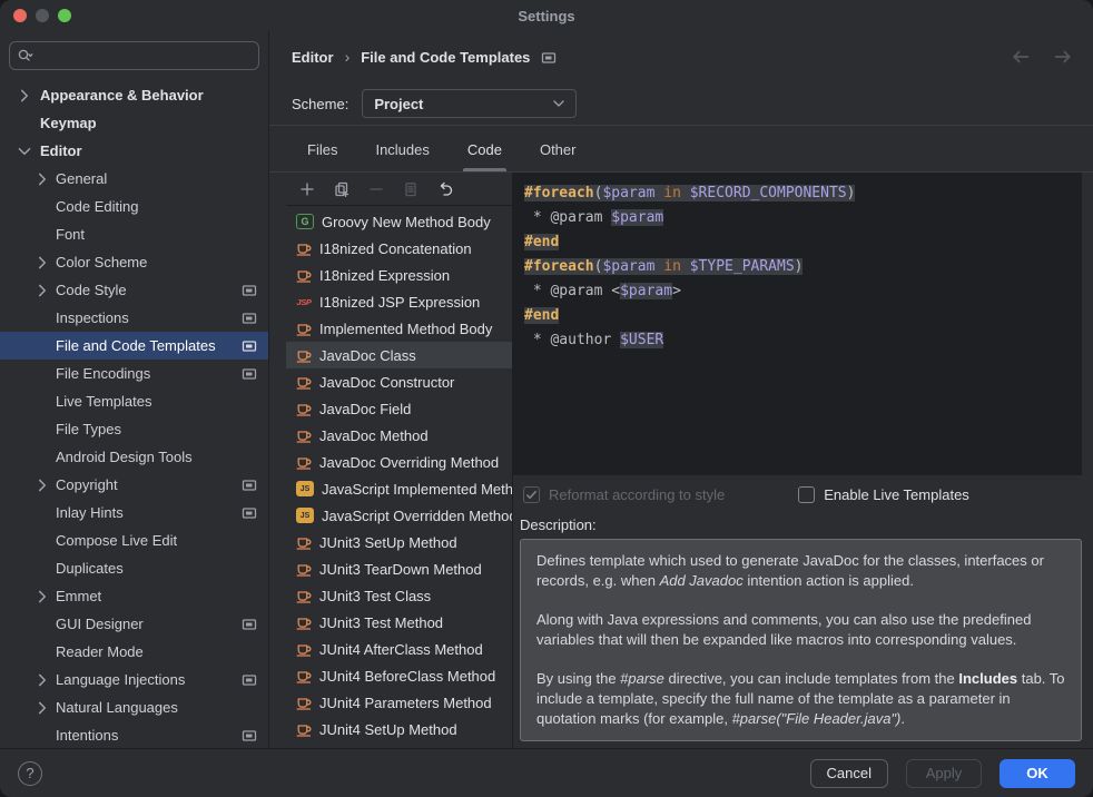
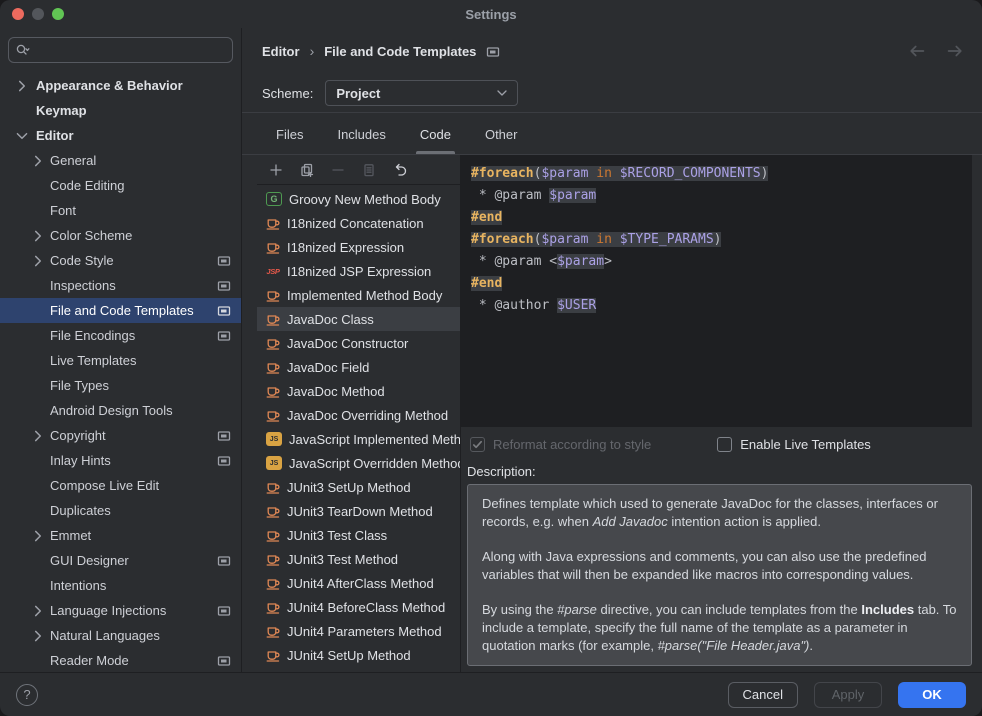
  Settings
  Appearance & Behavior
  Keymap
  Editor
  General
  Code Editing
  Font
  Color Scheme
  Code Style
  Inspections
  File and Code Templates
  File Encodings
  Live Templates
  File Types
  Android Design Tools
  Copyright
  Inlay Hints
  Compose Live Edit
  Duplicates
  Emmet
  GUI Designer
- Reader Mode
+ Intentions
  Language Injections
  Natural Languages
- Intentions
+ Reader Mode
  Editor
  ›
  File and Code Templates
  Scheme:
  Project
  Files
  Includes
  Code
  Other
  G
  Groovy New Method Body
  I18nized Concatenation
  I18nized Expression
  JSP
  I18nized JSP Expression
  Implemented Method Body
  JavaDoc Class
  JavaDoc Constructor
  JavaDoc Field
  JavaDoc Method
  JavaDoc Overriding Method
  JavaScript Implemented Meth
  JavaScript Overridden Metho
  JUnit3 SetUp Method
  JUnit3 TearDown Method
  JUnit3 Test Class
  JUnit3 Test Method
  JUnit4 AfterClass Method
  JUnit4 BeforeClass Method
  JUnit4 Parameters Method
  JUnit4 SetUp Method
  #foreach($param in $RECORD_COMPONENTS)
  * @param $param
  #end
  #foreach($param in $TYPE_PARAMS)
  * @param <$param>
  #end
  * @author $USER
  Reformat according to style
  Enable Live Templates
  Description:
  Defines template which used to generate JavaDoc for the classes, interfaces or records, e.g. when Add Javadoc intention action is applied.
  Along with Java expressions and comments, you can also use the predefined variables that will then be expanded like macros into corresponding values.
  By using the #parse directive, you can include templates from the Includes tab. To include a template, specify the full name of the template as a parameter in quotation marks (for example, #parse("File Header.java").
  ?
  Cancel
  Apply
  OK
